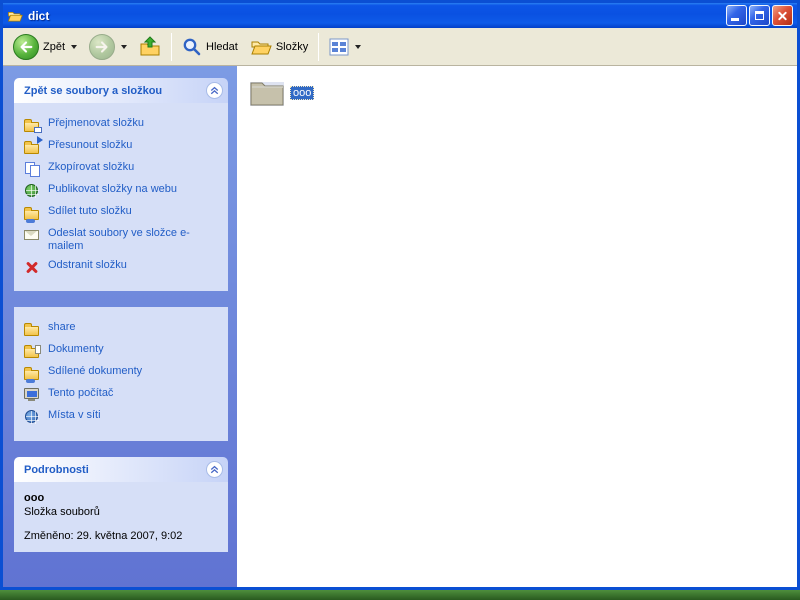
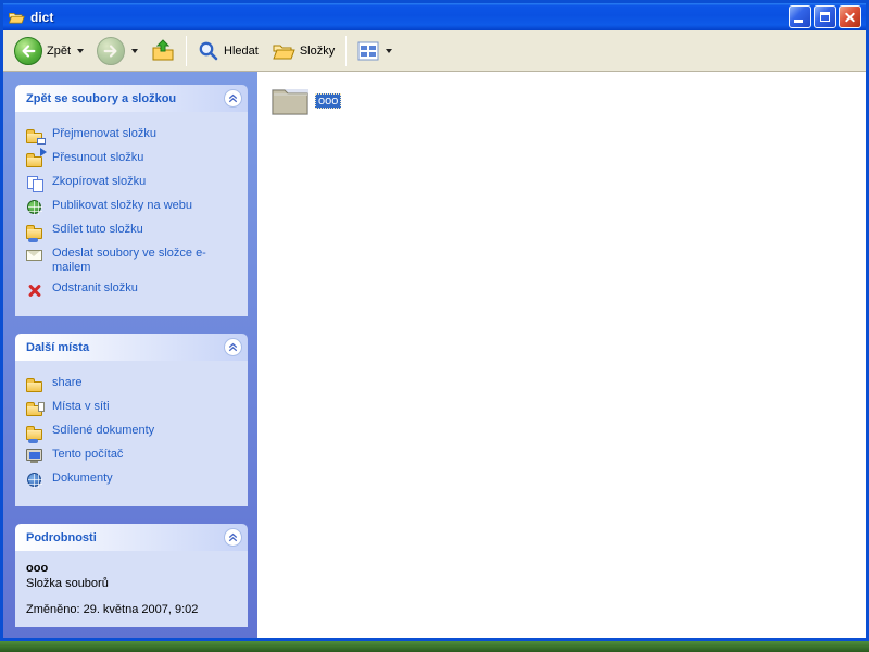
  dict
  Zpět
  Hledat
  Složky
  Zpět se soubory a složkou
  Přejmenovat složku
  Přesunout složku
  Zkopírovat složku
  Publikovat složky na webu
  Sdílet tuto složku
  Odeslat soubory ve složce e-mailem
  Odstranit složku
+ Další místa
  share
- Dokumenty
+ Místa v síti
  Sdílené dokumenty
  Tento počítač
- Místa v síti
+ Dokumenty
  Podrobnosti
  ooo
  Složka souborů
  Změněno: 29. května 2007, 9:02
  ooo
